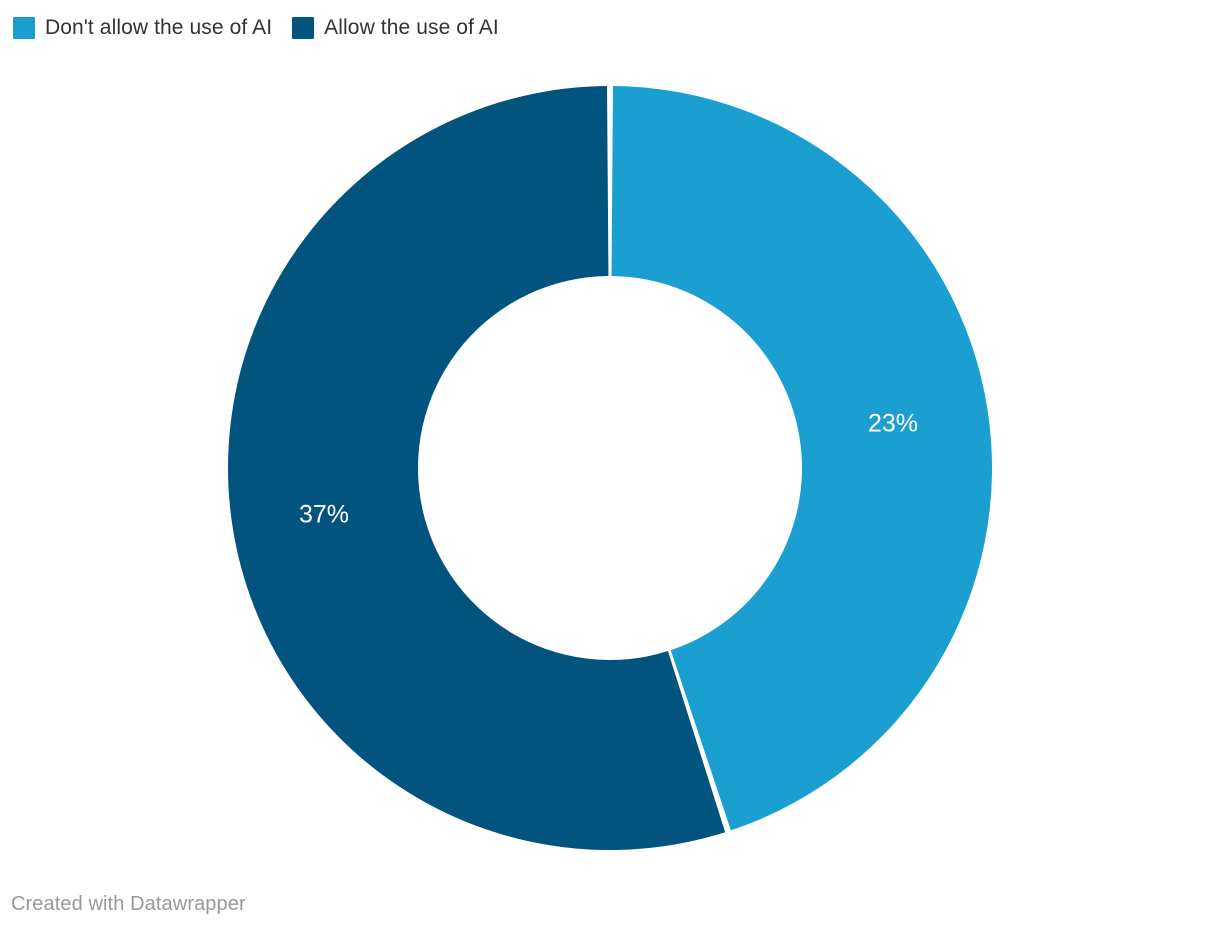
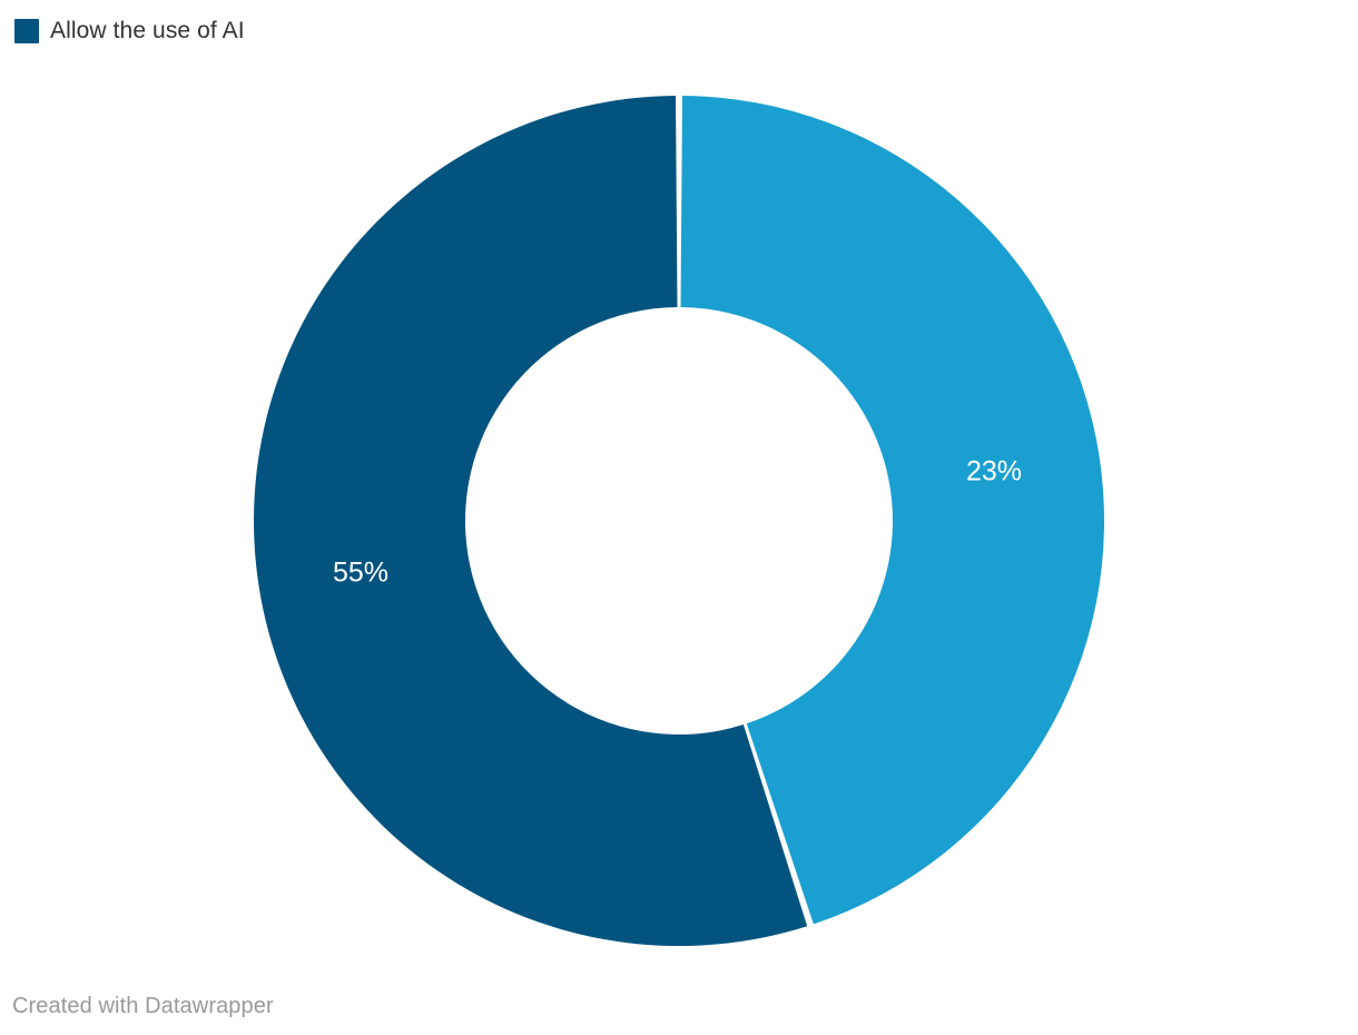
- Don't allow the use of AI
  Allow the use of AI
  23%
- 37%
+ 55%
  Created with Datawrapper
